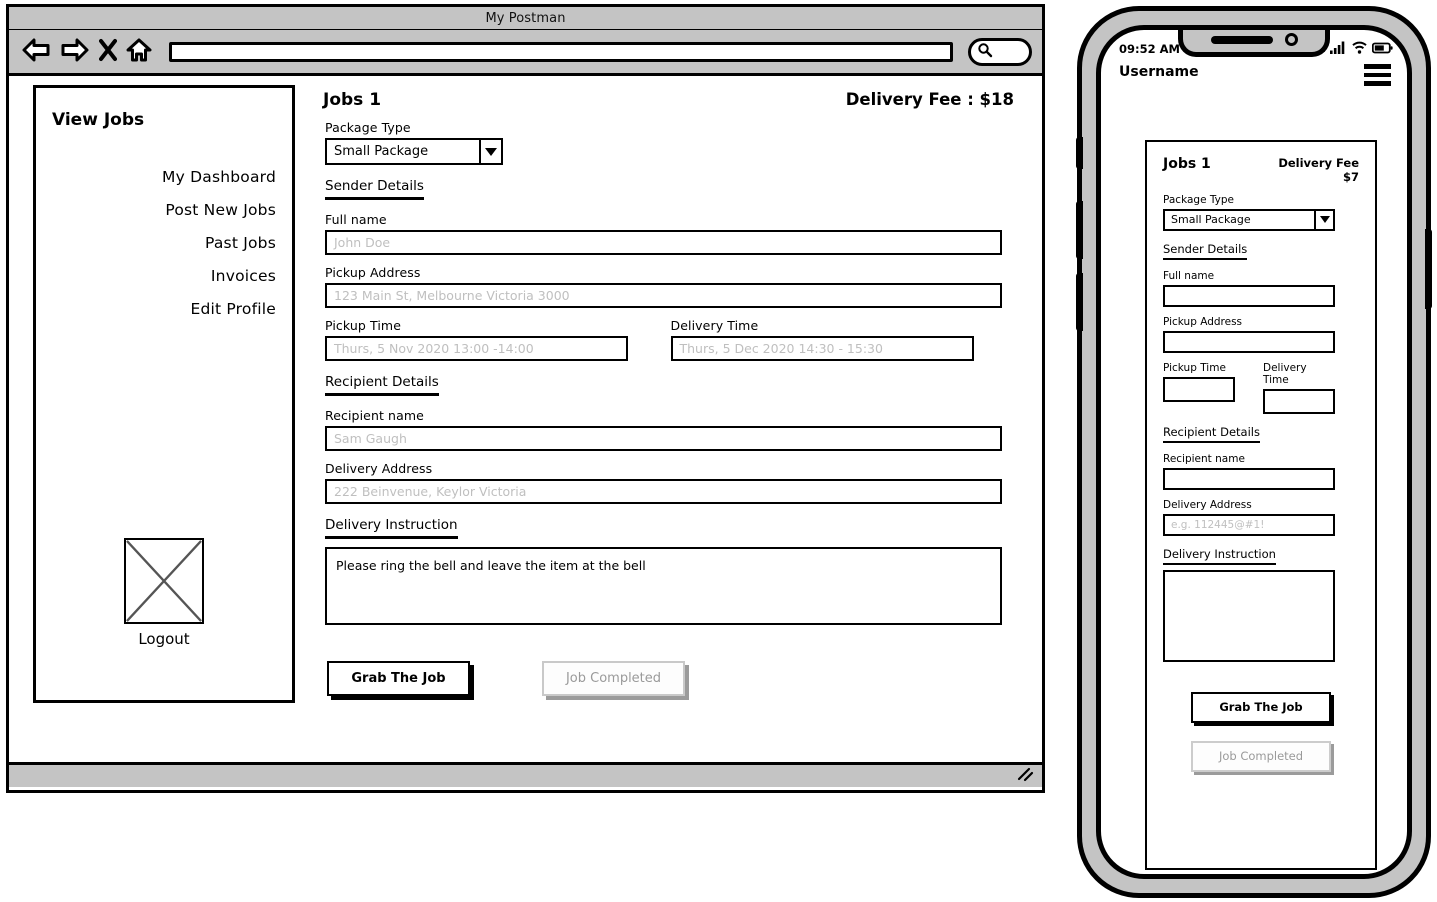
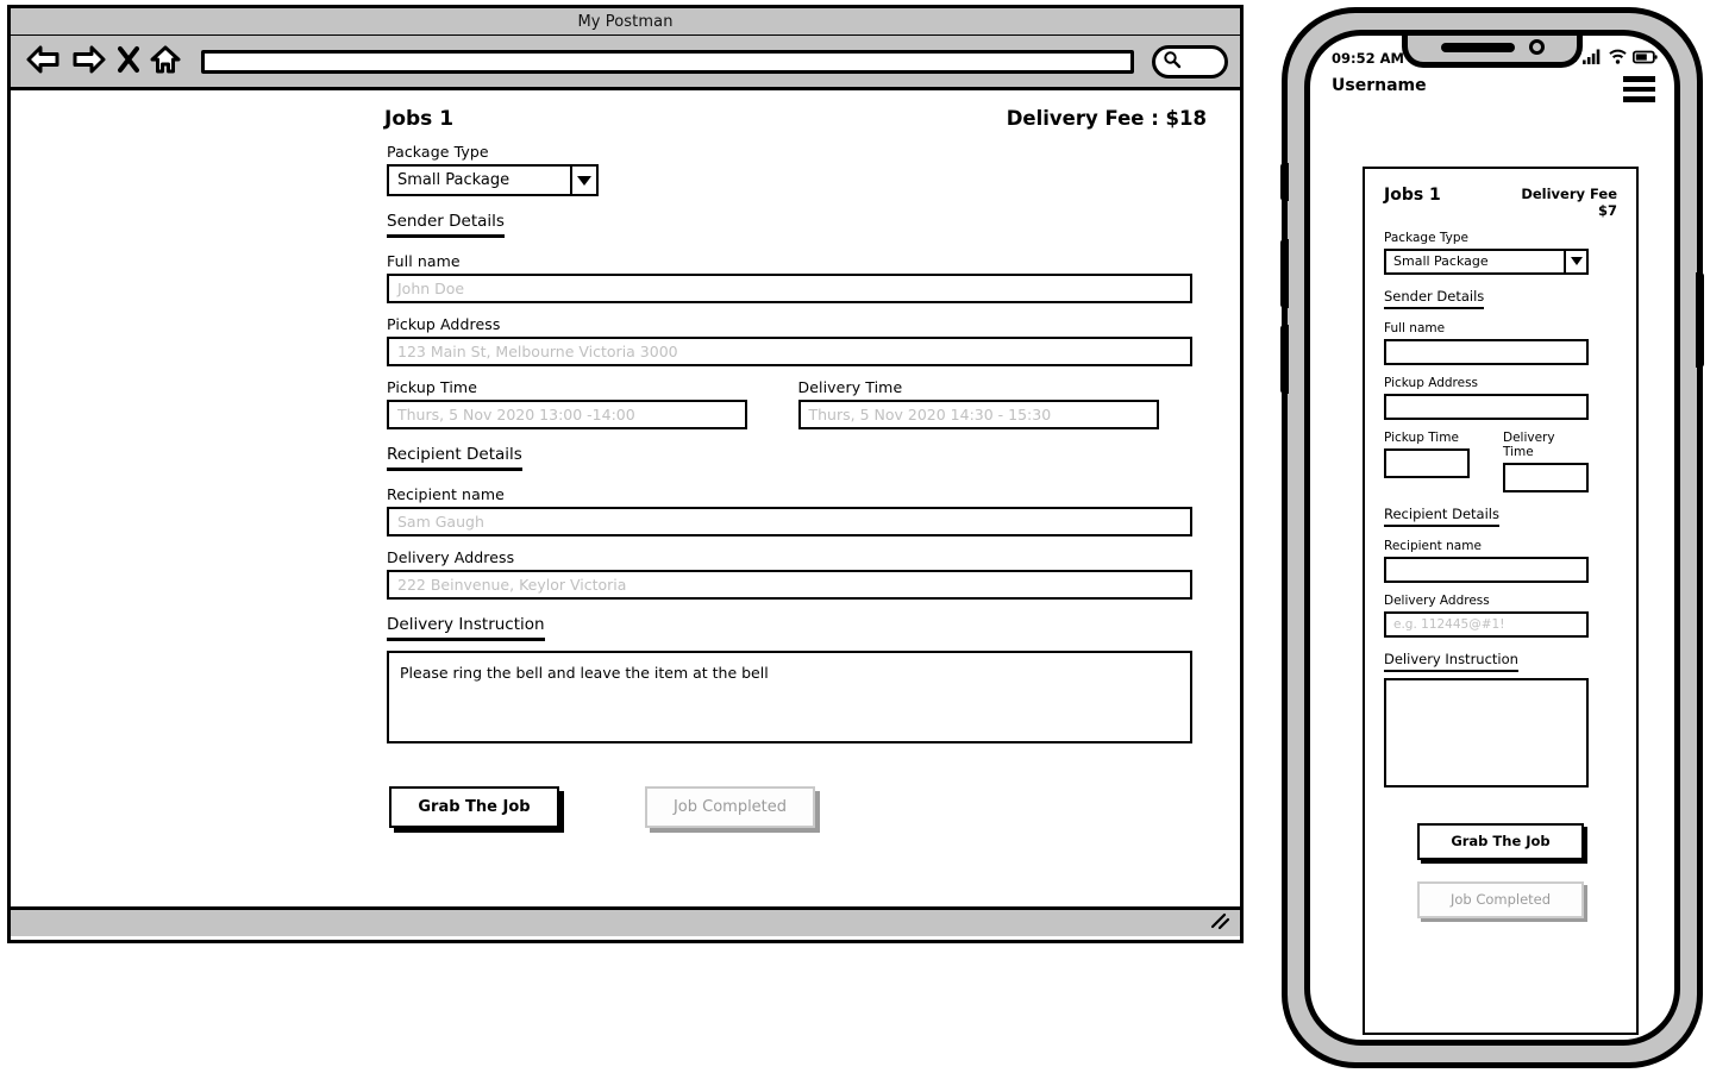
  My Postman
- View Jobs
- My Dashboard
- Post New Jobs
- Past Jobs
- Invoices
- Edit Profile
- Logout
  Jobs 1
  Delivery Fee : $18
  Package Type
  Small Package
  Sender Details
  Full name
  John Doe
  Pickup Address
  123 Main St, Melbourne Victoria 3000
  Pickup Time
  Thurs, 5 Nov 2020 13:00 -14:00
  Delivery Time
- Thurs, 5 Dec 2020 14:30 - 15:30
+ Thurs, 5 Nov 2020 14:30 - 15:30
  Recipient Details
  Recipient name
  Sam Gaugh
  Delivery Address
  222 Beinvenue, Keylor Victoria
  Delivery Instruction
  Please ring the bell and leave the item at the bell
  Grab The Job
  Job Completed
  09:52 AM
  Username
  Jobs 1
  Delivery Fee
  $7
  Package Type
  Small Package
  Sender Details
  Full name
  Pickup Address
  Pickup Time
  Delivery Time
  Recipient Details
  Recipient name
  Delivery Address
  e.g. 112445@#1!
  Delivery Instruction
  Grab The Job
  Job Completed
